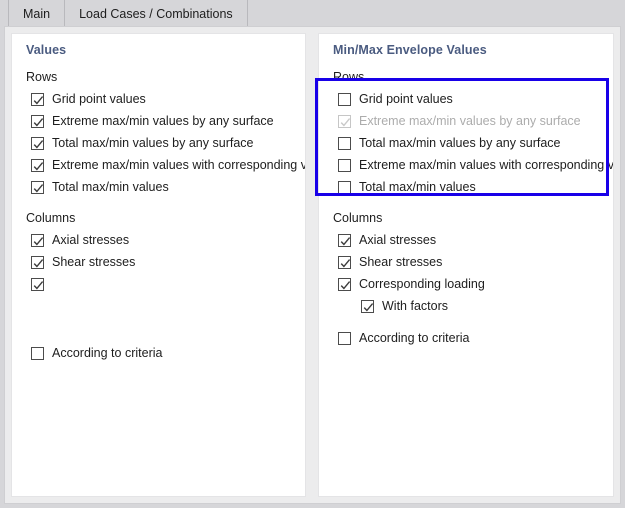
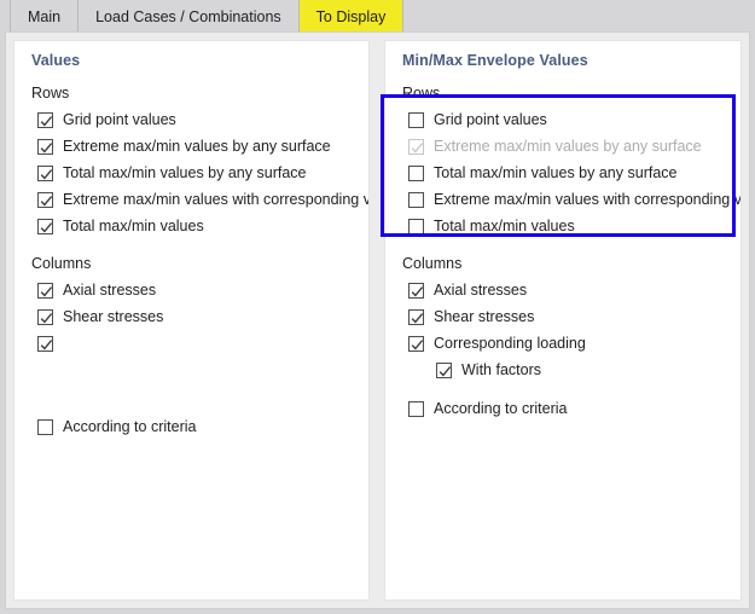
  Main
  Load Cases / Combinations
+ To Display
  Values
  Rows
  Grid point values
  Extreme max/min values by any surface
  Total max/min values by any surface
  Extreme max/min values with corresponding v
  Total max/min values
  Columns
  Axial stresses
  Shear stresses
  According to criteria
  Min/Max Envelope Values
  Rows
  Grid point values
  Extreme max/min values by any surface
  Total max/min values by any surface
  Extreme max/min values with corresponding v
  Total max/min values
  Columns
  Axial stresses
  Shear stresses
  Corresponding loading
  With factors
  According to criteria
